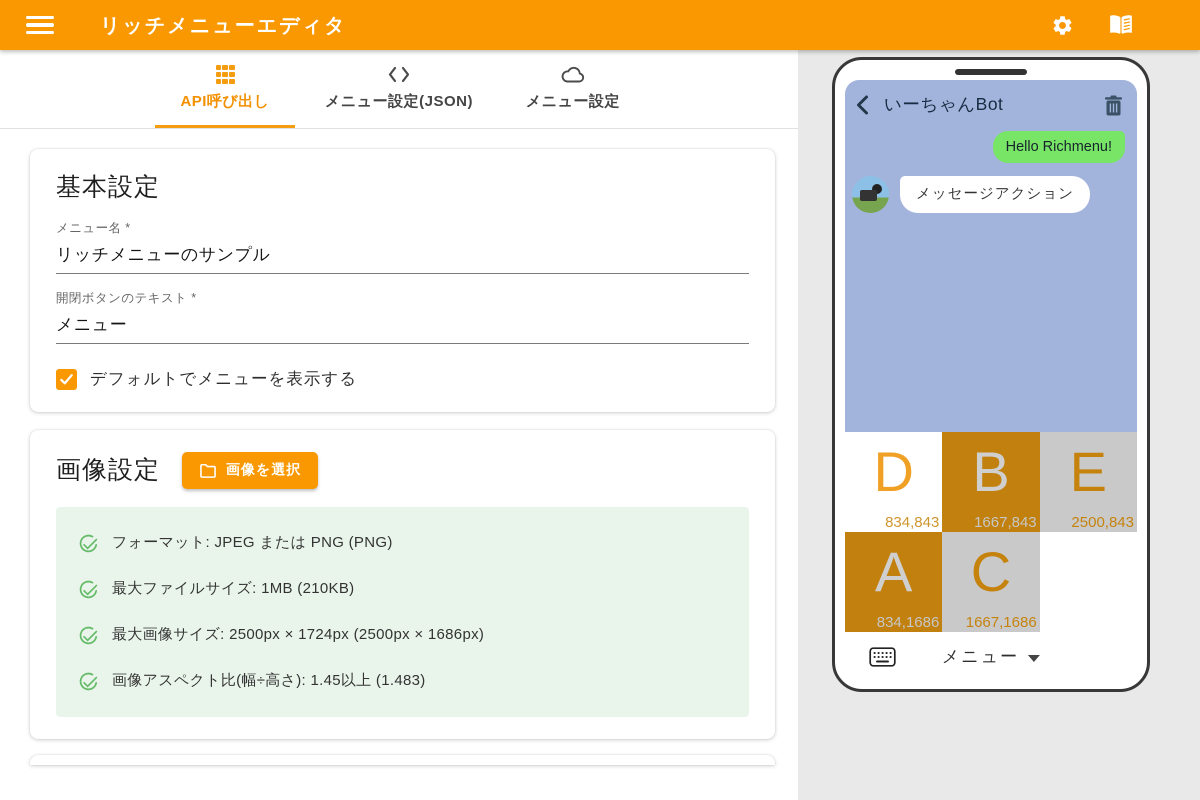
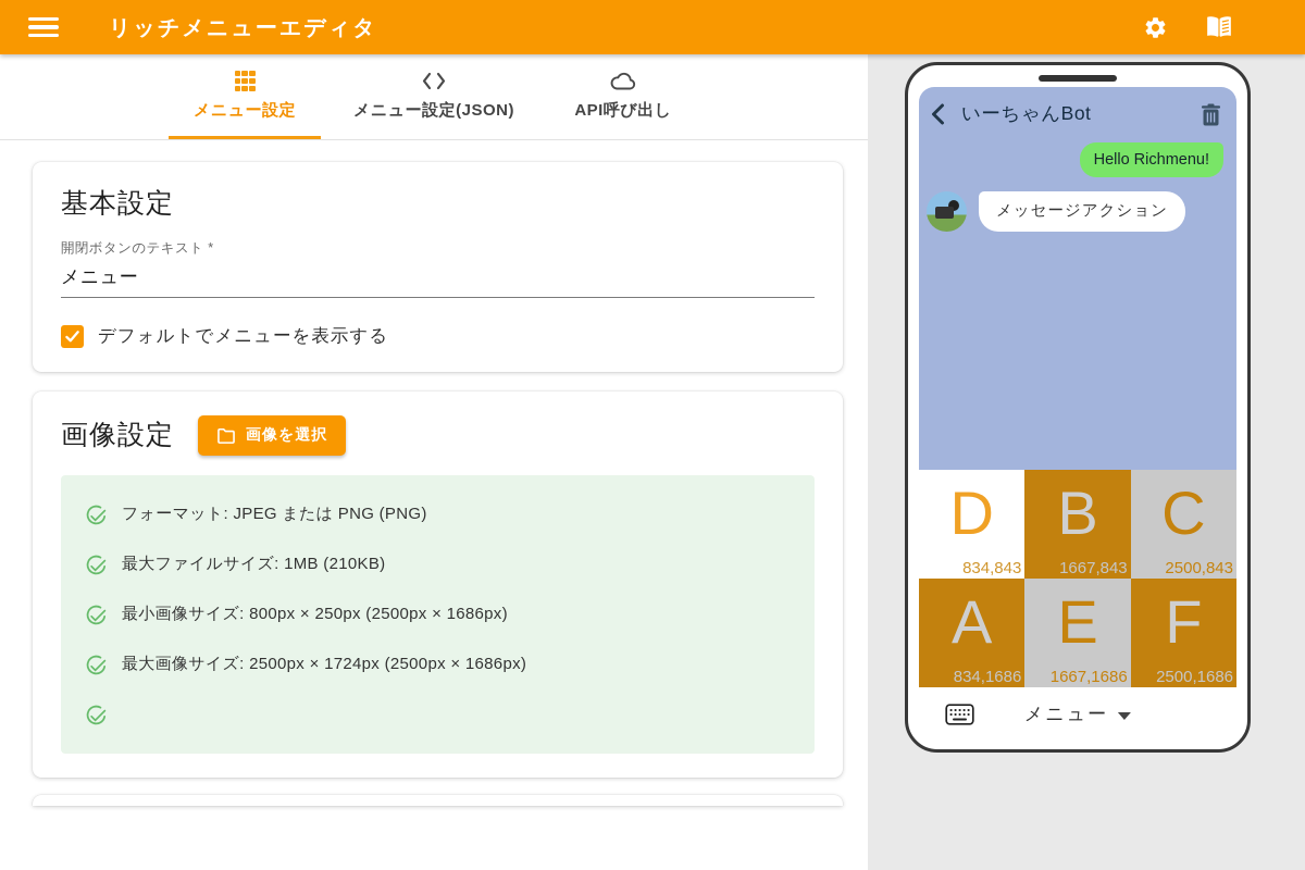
  リッチメニューエディタ
- API呼び出し
+ メニュー設定
  メニュー設定(JSON)
- メニュー設定
+ API呼び出し
  基本設定
- メニュー名 *
- リッチメニューのサンプル
  開閉ボタンのテキスト *
  メニュー
  デフォルトでメニューを表示する
  画像設定
  画像を選択
  フォーマット: JPEG または PNG (PNG)
  最大ファイルサイズ: 1MB (210KB)
+ 最小画像サイズ: 800px × 250px (2500px × 1686px)
  最大画像サイズ: 2500px × 1724px (2500px × 1686px)
- 画像アスペクト比(幅÷高さ): 1.45以上 (1.483)
  いーちゃんBot
  Hello Richmenu!
  メッセージアクション
  D
  834,843
  B
  1667,843
- E
+ C
  2500,843
  A
  834,1686
- C
+ E
  1667,1686
+ F
+ 2500,1686
  メニュー
